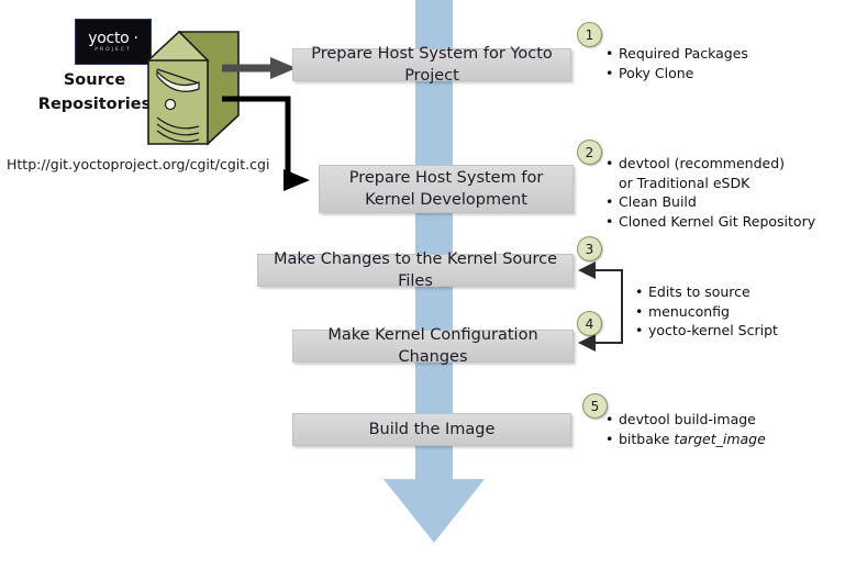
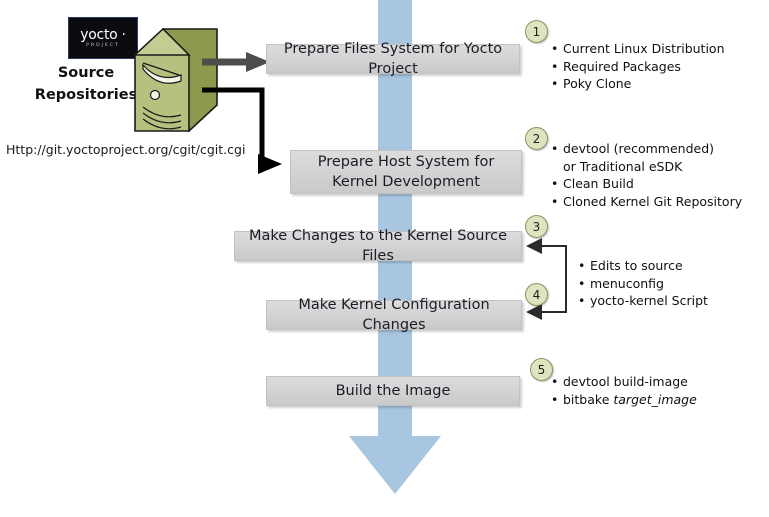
  yocto ·
  Source
  Repositories
  Http://git.yoctoproject.org/cgit/cgit.cgi
- Prepare Host System for Yocto Project
+ Prepare Files System for Yocto Project
  Prepare Host System for Kernel Development
  Make Changes to the Kernel Source Files
  Make Kernel Configuration Changes
  Build the Image
  1
  2
  3
  4
  5
+ Current Linux Distribution
  Required Packages
  Poky Clone
  devtool (recommended) or Traditional eSDK
  Clean Build
  Cloned Kernel Git Repository
  Edits to source
  menuconfig
  yocto-kernel Script
  devtool build-image
  bitbake target_image
